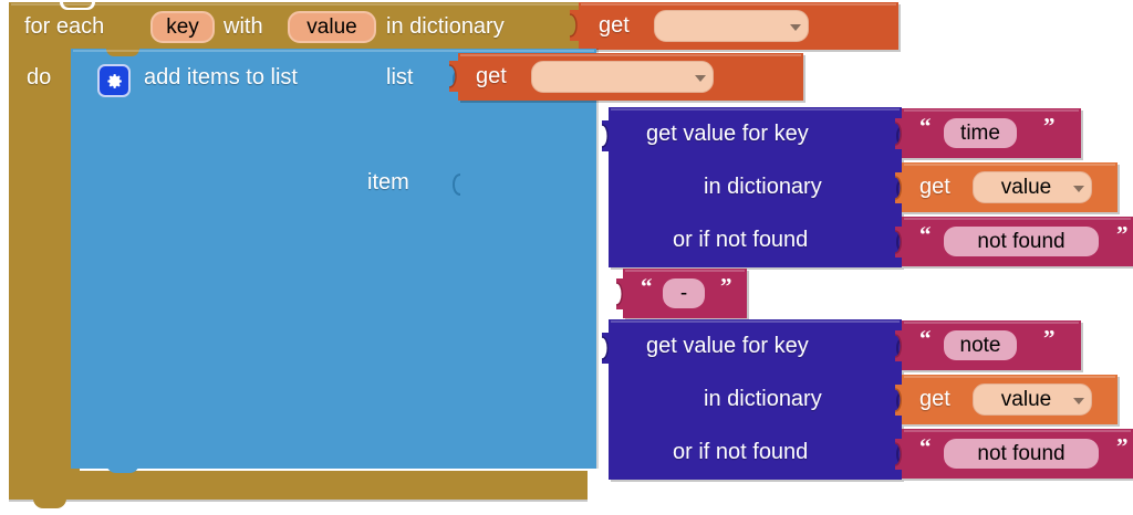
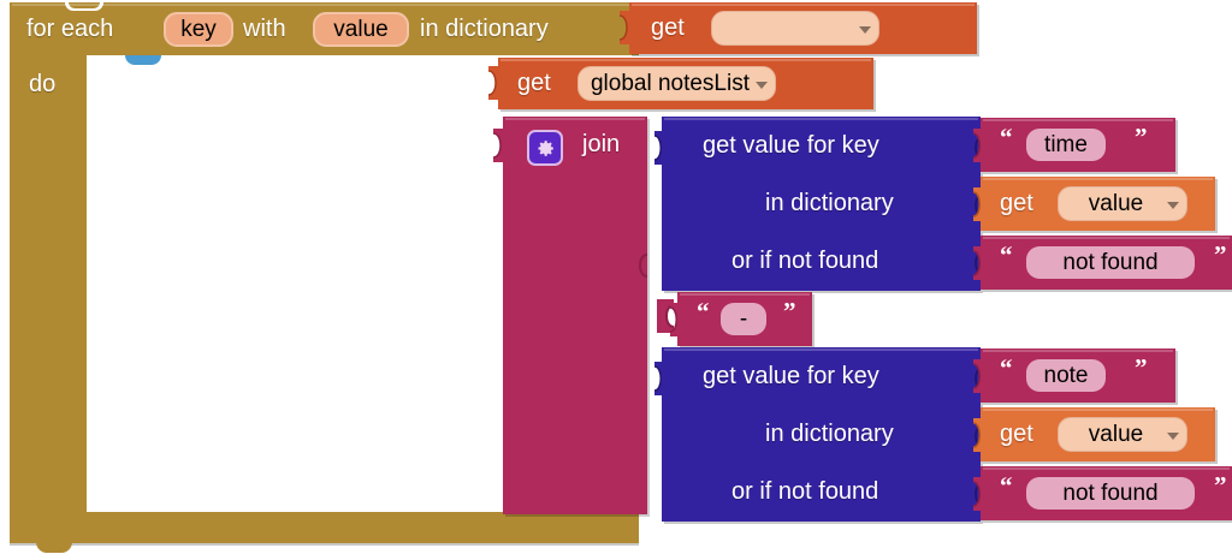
  for each
  key
  with
  value
  in dictionary
  do
  get
- add items to list
- list
- item
  get
+ global notesList
+ join
  get value for key
  in dictionary
  or if not found
  “
  time
  ”
  get
  value
  “
  not found
  ”
  “
  -
  ”
  get value for key
  in dictionary
  or if not found
  “
  note
  ”
  get
  value
  “
  not found
  ”
